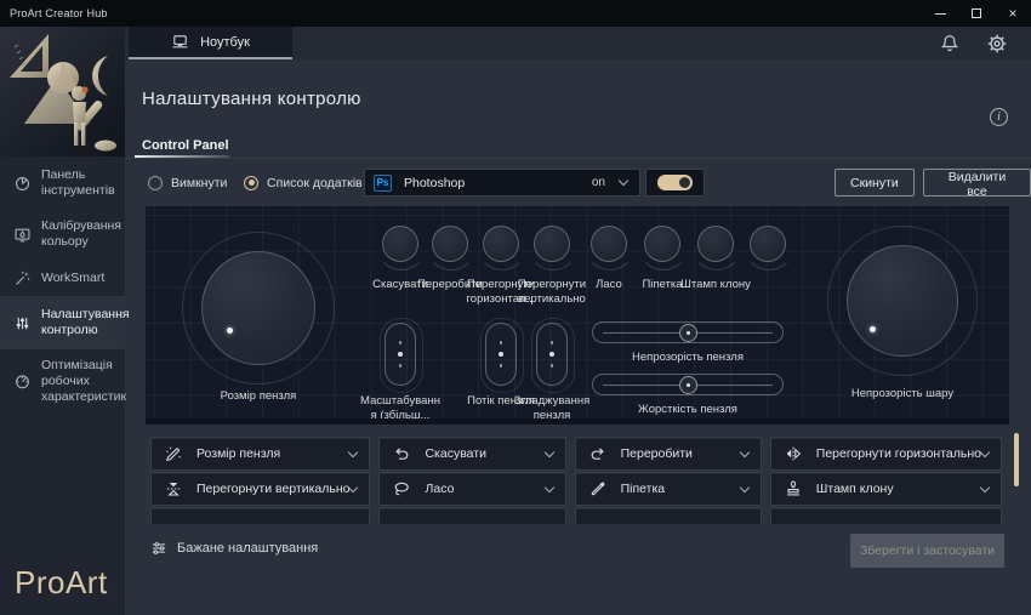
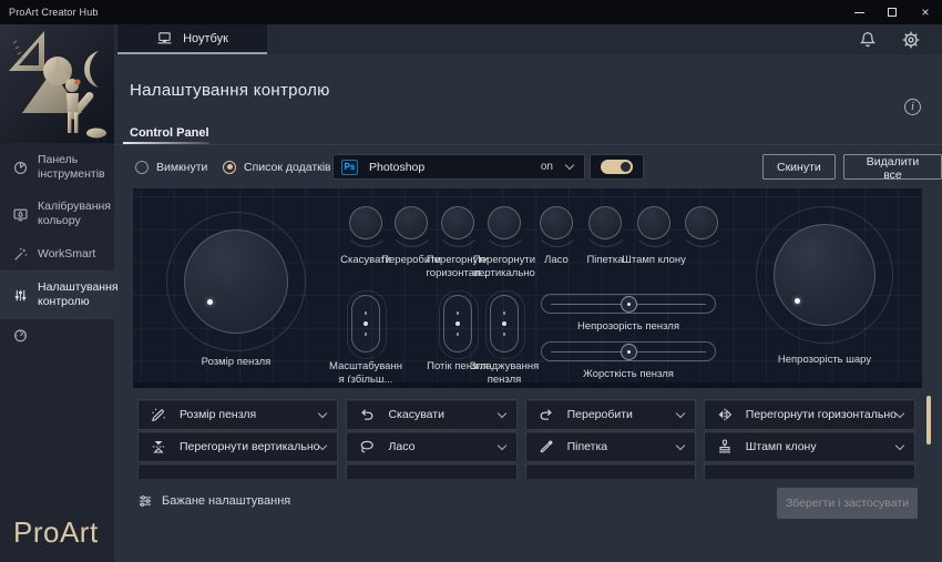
  ProArt Creator Hub
  ×
  Панель інструментів
  Калібрування кольору
  WorkSmart
  Налаштування контролю
- Оптимізація робочих характеристик
  ProArt
  Ноутбук
  Налаштування контролю
  i
  Control Panel
  Вимкнути
  Список додатків
  Ps
  Photoshop
  on
  Скинути
  Видалити все
  Розмір пензля
  Непрозорість шару
  Скасувати
  Переробити
  Перегорнути горизонтал...
  Перегорнути вертикально
  Ласо
  Піпетка
  Штамп клону
  Масштабування (збільш...
  Потік пензля
  Згладжування пензля
  Непрозорість пензля
  Жорсткість пензля
  Розмір пензля
  Скасувати
  Переробити
  Перегорнути горизонтально
  Перегорнути вертикально
  Ласо
  Піпетка
  Штамп клону
  Бажане налаштування
  Зберегти і застосувати
